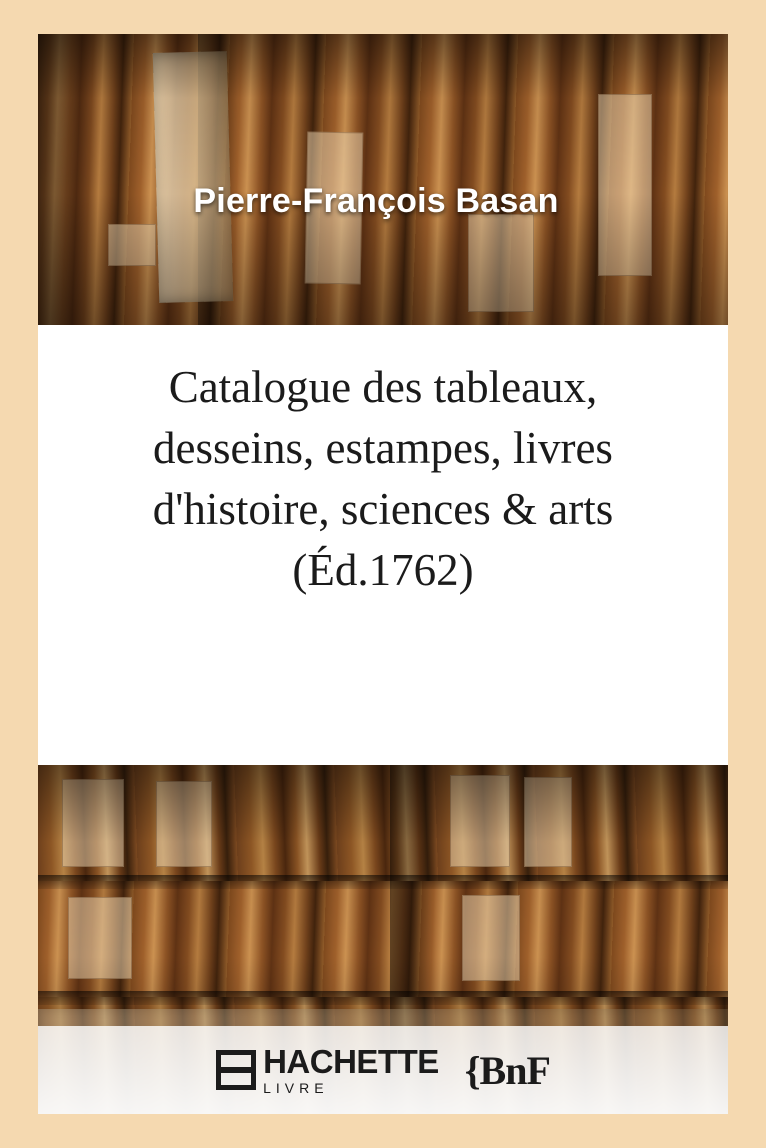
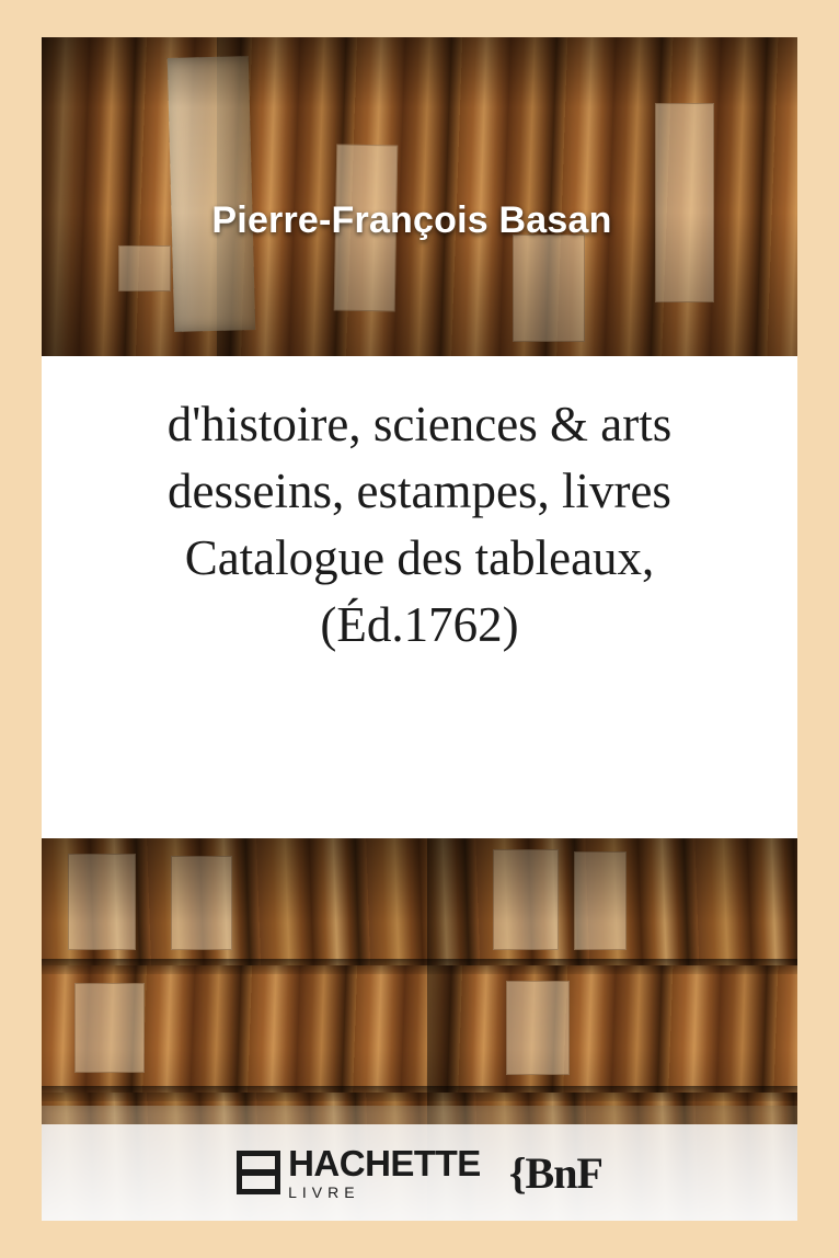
  Pierre-François Basan
- Catalogue des tableaux,
+ d'histoire, sciences & arts
  desseins, estampes, livres
- d'histoire, sciences & arts
+ Catalogue des tableaux,
  (Éd.1762)
  HACHETTE
  LIVRE
  {BnF
